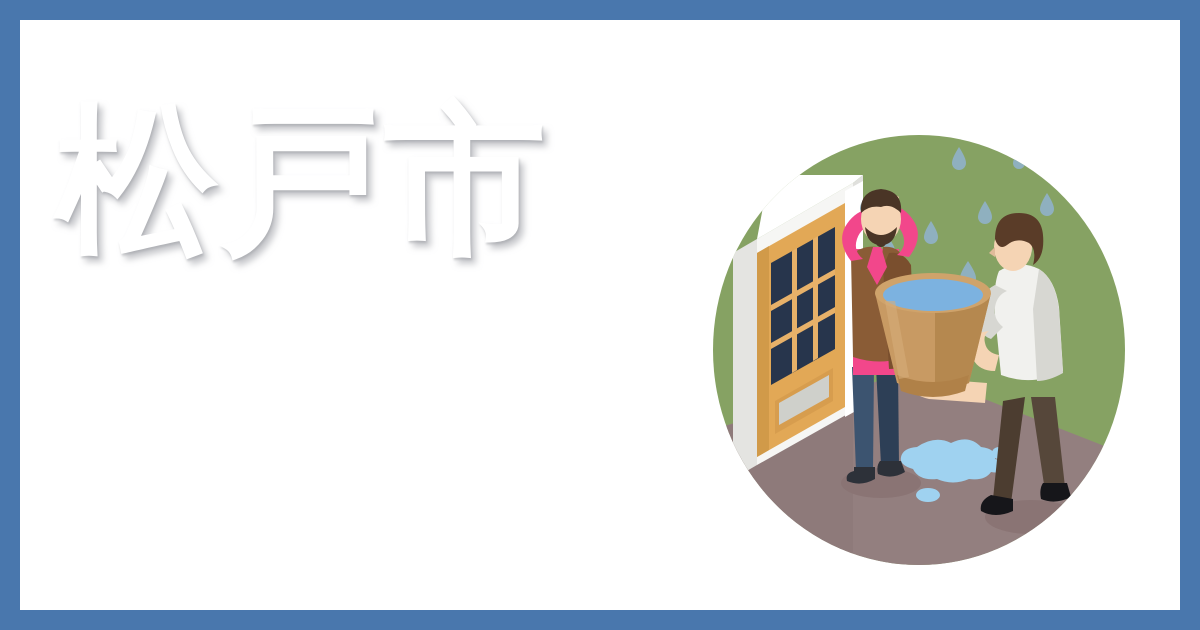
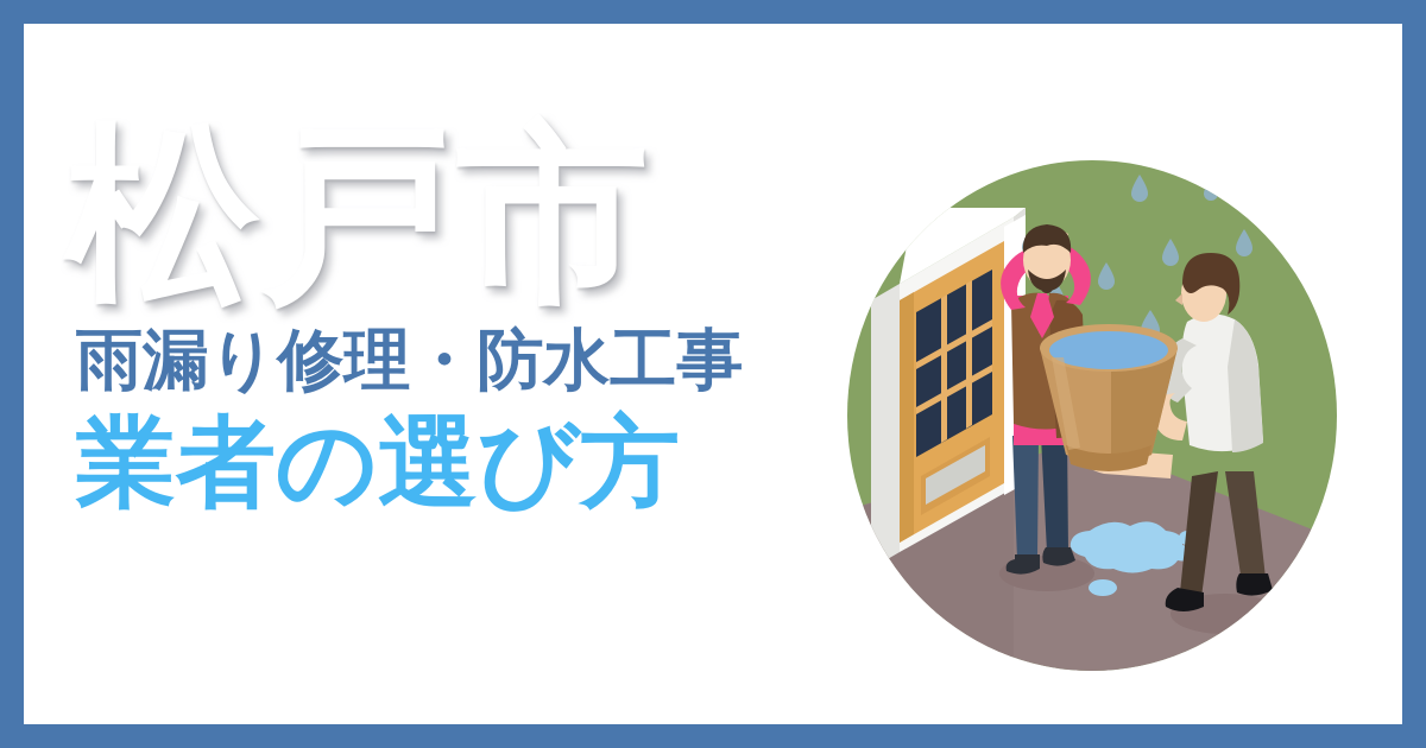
  松戸市
+ 雨漏り修理・防水工事
+ 業者の選び方
